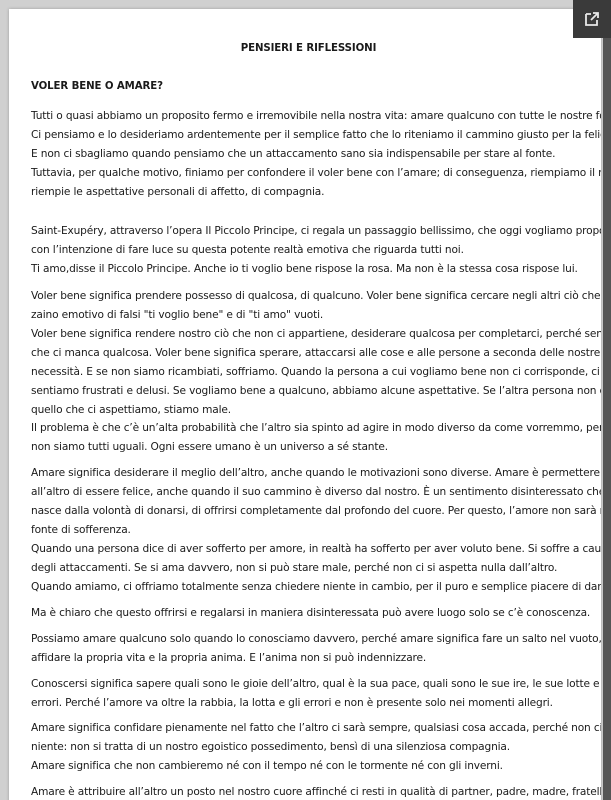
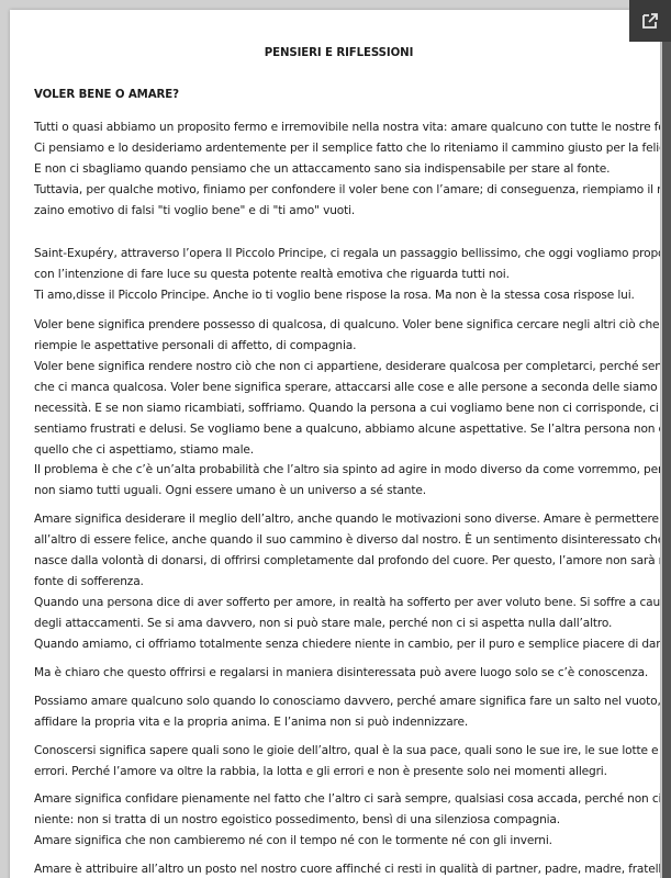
  PENSIERI E RIFLESSIONI
  VOLER BENE O AMARE?
  Tutti o quasi abbiamo un proposito fermo e irremovibile nella nostra vita: amare qualcuno con tutte le nostre f
  Ci pensiamo e lo desideriamo ardentemente per il semplice fatto che lo riteniamo il cammino giusto per la feli
  E non ci sbagliamo quando pensiamo che un attaccamento sano sia indispensabile per stare al fonte.
  Tuttavia, per qualche motivo, finiamo per confondere il voler bene con l’amare; di conseguenza, riempiamo il
- riempie le aspettative personali di affetto, di compagnia.
+ zaino emotivo di falsi "ti voglio bene" e di "ti amo" vuoti.
  Saint-Exupéry, attraverso l’opera Il Piccolo Principe, ci regala un passaggio bellissimo, che oggi vogliamo prop
  con l’intenzione di fare luce su questa potente realtà emotiva che riguarda tutti noi.
  Ti amo,disse il Piccolo Principe. Anche io ti voglio bene rispose la rosa. Ma non è la stessa cosa rispose lui.
  Voler bene significa prendere possesso di qualcosa, di qualcuno. Voler bene significa cercare negli altri ciò che
- zaino emotivo di falsi "ti voglio bene" e di "ti amo" vuoti.
+ riempie le aspettative personali di affetto, di compagnia.
  Voler bene significa rendere nostro ciò che non ci appartiene, desiderare qualcosa per completarci, perché sen
- che ci manca qualcosa. Voler bene significa sperare, attaccarsi alle cose e alle persone a seconda delle nostre
+ che ci manca qualcosa. Voler bene significa sperare, attaccarsi alle cose e alle persone a seconda delle siamo
  necessità. E se non siamo ricambiati, soffriamo. Quando la persona a cui vogliamo bene non ci corrisponde, ci
  sentiamo frustrati e delusi. Se vogliamo bene a qualcuno, abbiamo alcune aspettative. Se l’altra persona non
  quello che ci aspettiamo, stiamo male.
  Il problema è che c’è un’alta probabilità che l’altro sia spinto ad agire in modo diverso da come vorremmo, per
  non siamo tutti uguali. Ogni essere umano è un universo a sé stante.
  Amare significa desiderare il meglio dell’altro, anche quando le motivazioni sono diverse. Amare è permettere
  all’altro di essere felice, anche quando il suo cammino è diverso dal nostro. È un sentimento disinteressato ch
  nasce dalla volontà di donarsi, di offrirsi completamente dal profondo del cuore. Per questo, l’amore non sarà
  fonte di sofferenza.
  Quando una persona dice di aver sofferto per amore, in realtà ha sofferto per aver voluto bene. Si soffre a cau
  degli attaccamenti. Se si ama davvero, non si può stare male, perché non ci si aspetta nulla dall’altro.
  Quando amiamo, ci offriamo totalmente senza chiedere niente in cambio, per il puro e semplice piacere di dar
  Ma è chiaro che questo offrirsi e regalarsi in maniera disinteressata può avere luogo solo se c’è conoscenza.
  Possiamo amare qualcuno solo quando lo conosciamo davvero, perché amare significa fare un salto nel vuoto,
  affidare la propria vita e la propria anima. E l’anima non si può indennizzare.
  Conoscersi significa sapere quali sono le gioie dell’altro, qual è la sua pace, quali sono le sue ire, le sue lotte e
  errori. Perché l’amore va oltre la rabbia, la lotta e gli errori e non è presente solo nei momenti allegri.
  Amare significa confidare pienamente nel fatto che l’altro ci sarà sempre, qualsiasi cosa accada, perché non ci
  niente: non si tratta di un nostro egoistico possedimento, bensì di una silenziosa compagnia.
  Amare significa che non cambieremo né con il tempo né con le tormente né con gli inverni.
  Amare è attribuire all’altro un posto nel nostro cuore affinché ci resti in qualità di partner, padre, madre, fratell
